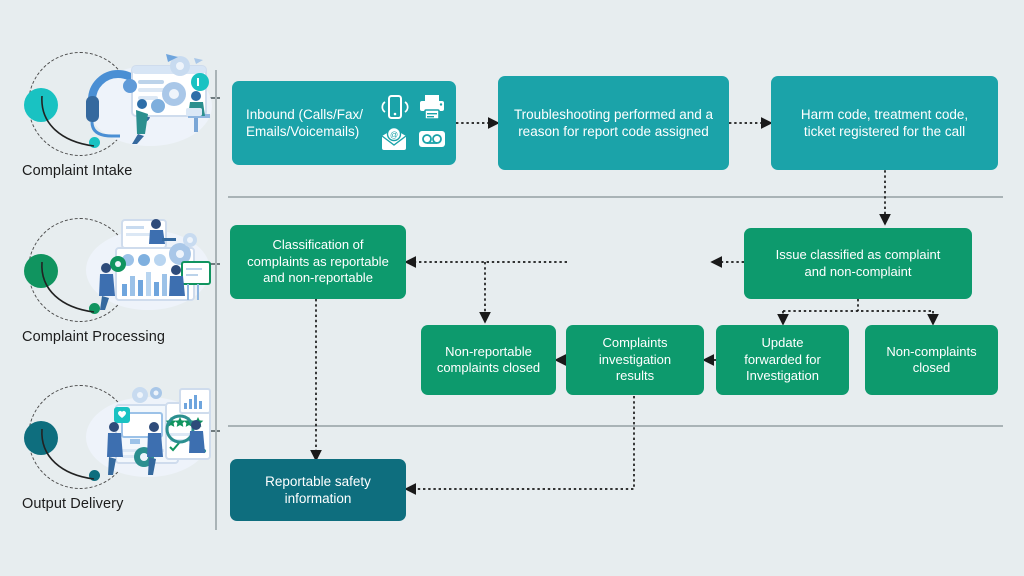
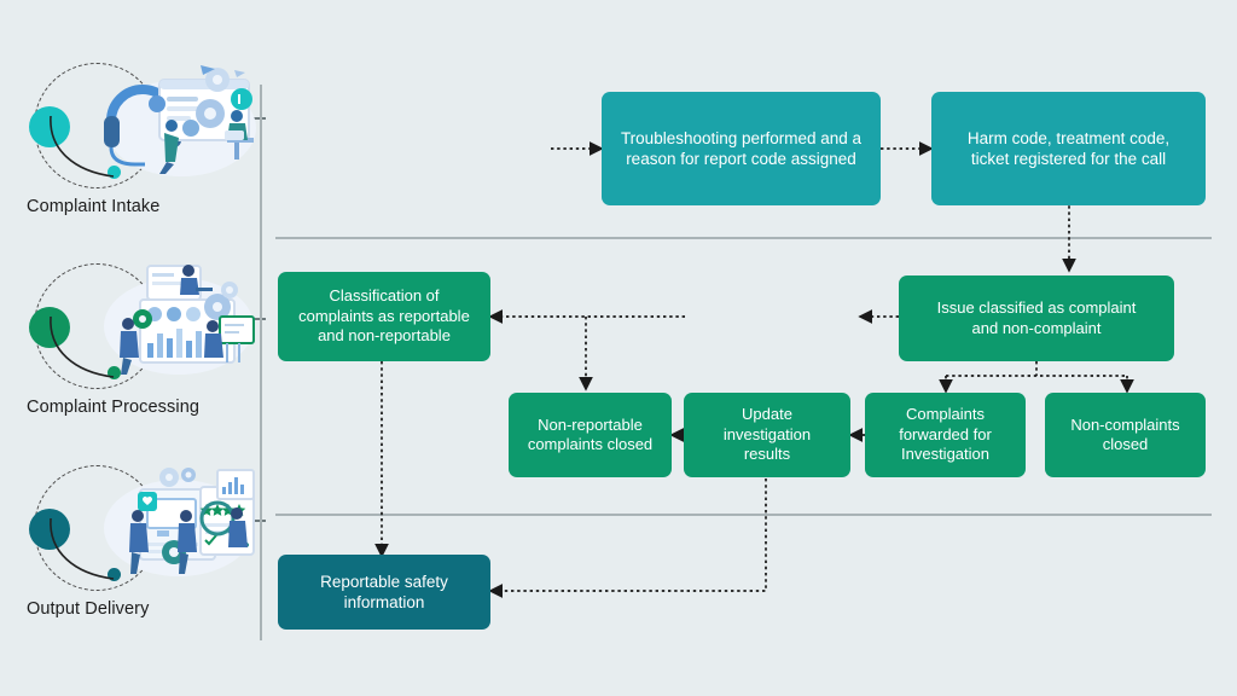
  Complaint Intake
  Complaint Processing
  Output Delivery
- Inbound (Calls/Fax/
- Emails/Voicemails)
- @
  Troubleshooting performed and a
  reason for report code assigned
  Harm code, treatment code,
  ticket registered for the call
  Classification of
  complaints as reportable
  and non-reportable
  Issue classified as complaint
  and non-complaint
  Non-reportable
  complaints closed
- Complaints
+ Update
  investigation
  results
- Update
+ Complaints
  forwarded for
  Investigation
  Non-complaints
  closed
  Reportable safety
  information
